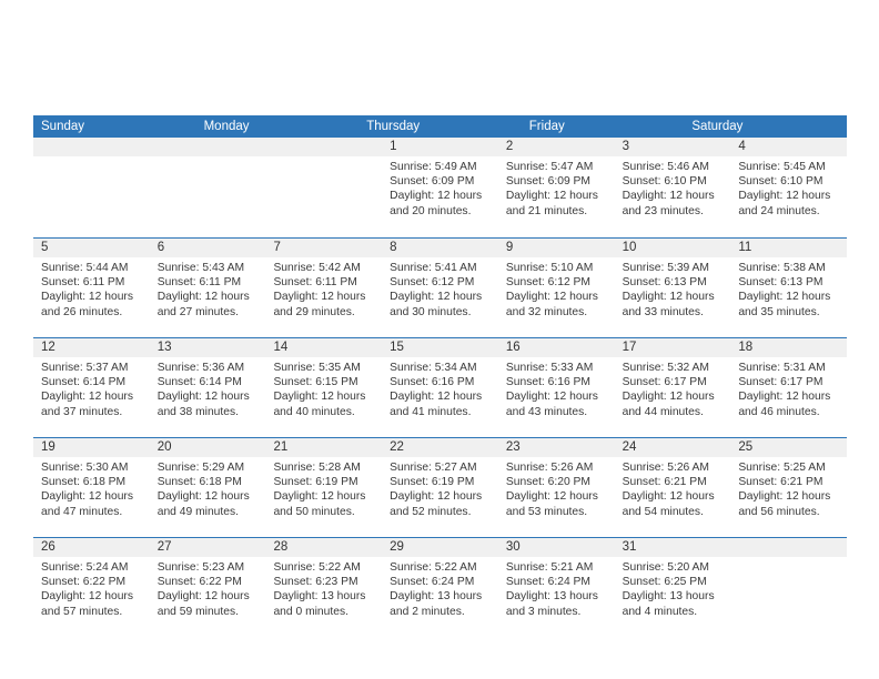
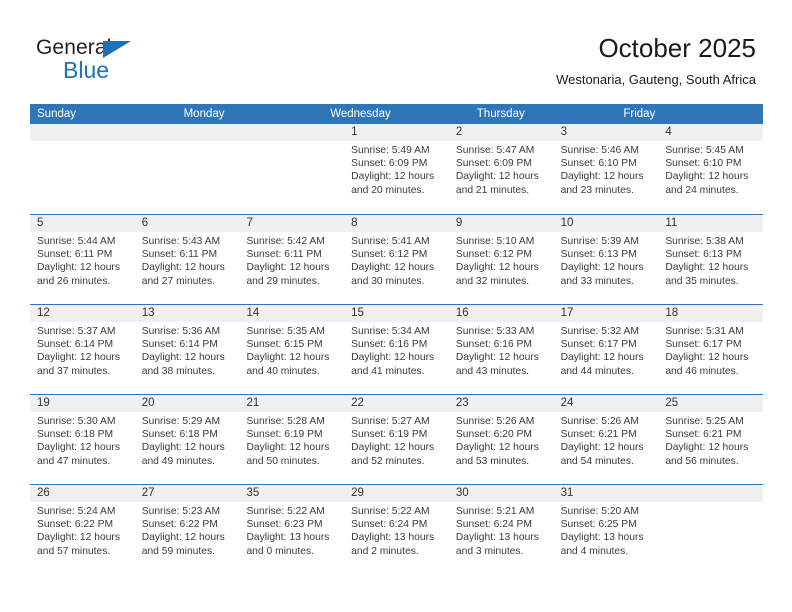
+ General
+ Blue
+ October 2025
+ Westonaria, Gauteng, South Africa
  Sunday
  Monday
+ Wednesday
  Thursday
  Friday
- Saturday
  1
  Sunrise: 5:49 AM
  Sunset: 6:09 PM
  Daylight: 12 hours
  and 20 minutes.
  2
  Sunrise: 5:47 AM
  Sunset: 6:09 PM
  Daylight: 12 hours
  and 21 minutes.
  3
  Sunrise: 5:46 AM
  Sunset: 6:10 PM
  Daylight: 12 hours
  and 23 minutes.
  4
  Sunrise: 5:45 AM
  Sunset: 6:10 PM
  Daylight: 12 hours
  and 24 minutes.
  5
  Sunrise: 5:44 AM
  Sunset: 6:11 PM
  Daylight: 12 hours
  and 26 minutes.
  6
  Sunrise: 5:43 AM
  Sunset: 6:11 PM
  Daylight: 12 hours
  and 27 minutes.
  7
  Sunrise: 5:42 AM
  Sunset: 6:11 PM
  Daylight: 12 hours
  and 29 minutes.
  8
  Sunrise: 5:41 AM
  Sunset: 6:12 PM
  Daylight: 12 hours
  and 30 minutes.
  9
  Sunrise: 5:10 AM
  Sunset: 6:12 PM
  Daylight: 12 hours
  and 32 minutes.
  10
  Sunrise: 5:39 AM
  Sunset: 6:13 PM
  Daylight: 12 hours
  and 33 minutes.
  11
  Sunrise: 5:38 AM
  Sunset: 6:13 PM
  Daylight: 12 hours
  and 35 minutes.
  12
  Sunrise: 5:37 AM
  Sunset: 6:14 PM
  Daylight: 12 hours
  and 37 minutes.
  13
  Sunrise: 5:36 AM
  Sunset: 6:14 PM
  Daylight: 12 hours
  and 38 minutes.
  14
  Sunrise: 5:35 AM
  Sunset: 6:15 PM
  Daylight: 12 hours
  and 40 minutes.
  15
  Sunrise: 5:34 AM
  Sunset: 6:16 PM
  Daylight: 12 hours
  and 41 minutes.
  16
  Sunrise: 5:33 AM
  Sunset: 6:16 PM
  Daylight: 12 hours
  and 43 minutes.
  17
  Sunrise: 5:32 AM
  Sunset: 6:17 PM
  Daylight: 12 hours
  and 44 minutes.
  18
  Sunrise: 5:31 AM
  Sunset: 6:17 PM
  Daylight: 12 hours
  and 46 minutes.
  19
  Sunrise: 5:30 AM
  Sunset: 6:18 PM
  Daylight: 12 hours
  and 47 minutes.
  20
  Sunrise: 5:29 AM
  Sunset: 6:18 PM
  Daylight: 12 hours
  and 49 minutes.
  21
  Sunrise: 5:28 AM
  Sunset: 6:19 PM
  Daylight: 12 hours
  and 50 minutes.
  22
  Sunrise: 5:27 AM
  Sunset: 6:19 PM
  Daylight: 12 hours
  and 52 minutes.
  23
  Sunrise: 5:26 AM
  Sunset: 6:20 PM
  Daylight: 12 hours
  and 53 minutes.
  24
  Sunrise: 5:26 AM
  Sunset: 6:21 PM
  Daylight: 12 hours
  and 54 minutes.
  25
  Sunrise: 5:25 AM
  Sunset: 6:21 PM
  Daylight: 12 hours
  and 56 minutes.
  26
  Sunrise: 5:24 AM
  Sunset: 6:22 PM
  Daylight: 12 hours
  and 57 minutes.
  27
  Sunrise: 5:23 AM
  Sunset: 6:22 PM
  Daylight: 12 hours
  and 59 minutes.
- 28
+ 35
  Sunrise: 5:22 AM
  Sunset: 6:23 PM
  Daylight: 13 hours
  and 0 minutes.
  29
  Sunrise: 5:22 AM
  Sunset: 6:24 PM
  Daylight: 13 hours
  and 2 minutes.
  30
  Sunrise: 5:21 AM
  Sunset: 6:24 PM
  Daylight: 13 hours
  and 3 minutes.
  31
  Sunrise: 5:20 AM
  Sunset: 6:25 PM
  Daylight: 13 hours
  and 4 minutes.
